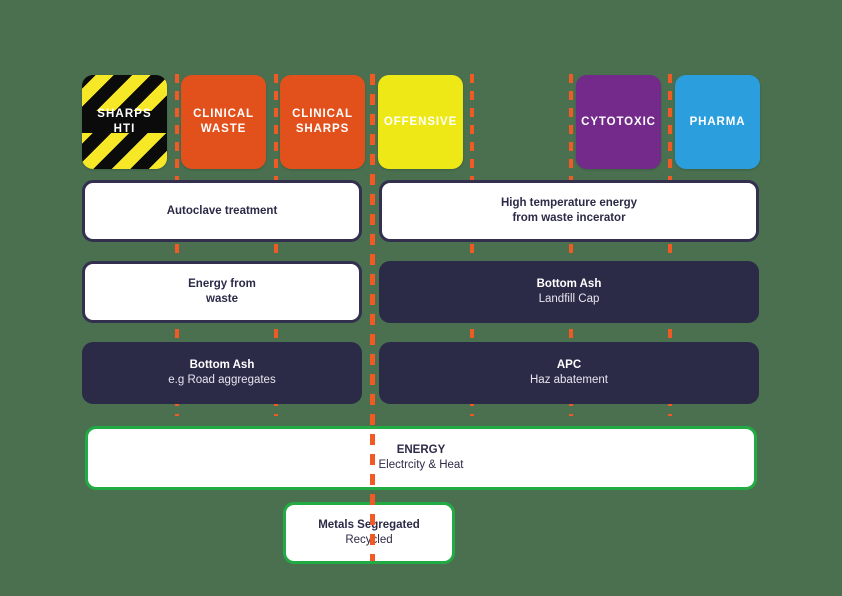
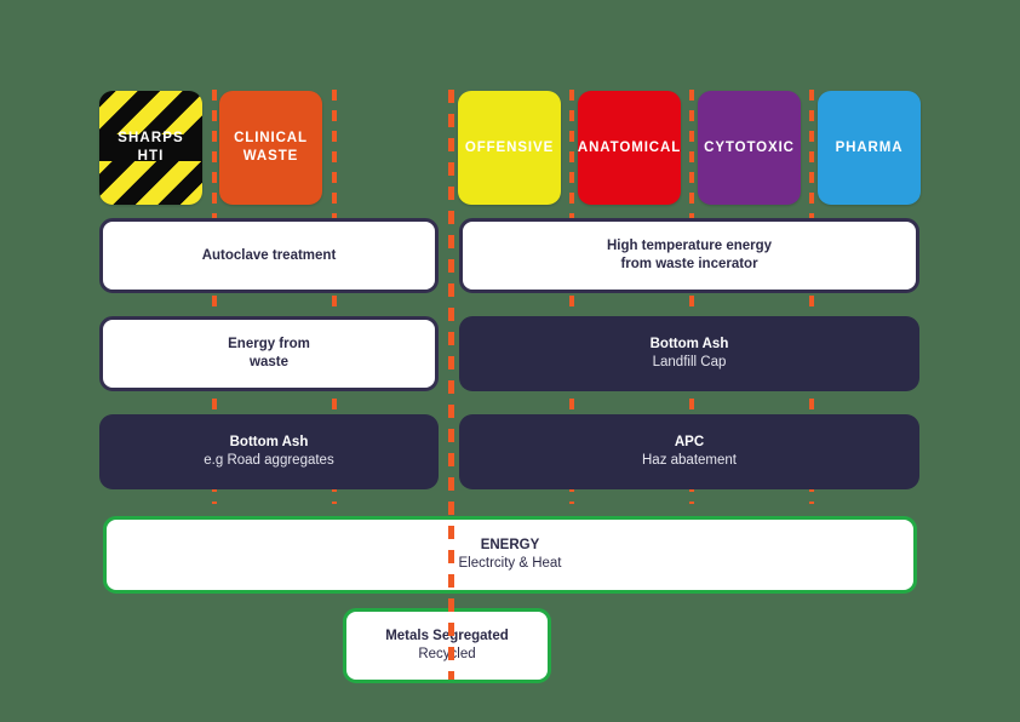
  SHARPS HTI
  CLINICAL WASTE
- CLINICAL SHARPS
  OFFENSIVE
+ ANATOMICAL
  CYTOTOXIC
  PHARMA
  Autoclave treatment
  High temperature energy
  from waste incerator
  Energy from
  waste
  Bottom Ash
  Landfill Cap
  Bottom Ash
  e.g Road aggregates
  APC
  Haz abatement
  ENERGY
  Electrcity & Heat
  Metals Seregated
  Recyled
